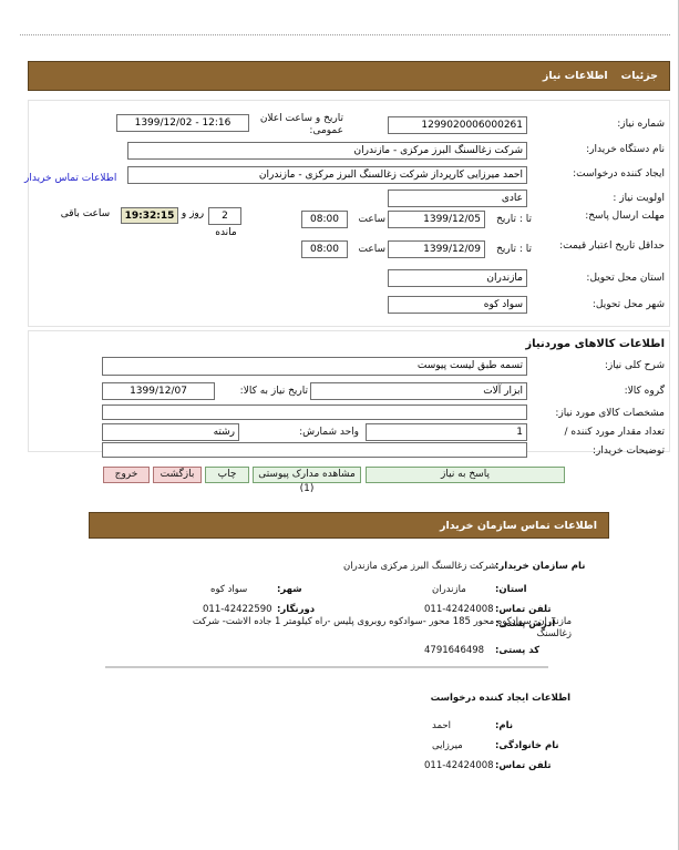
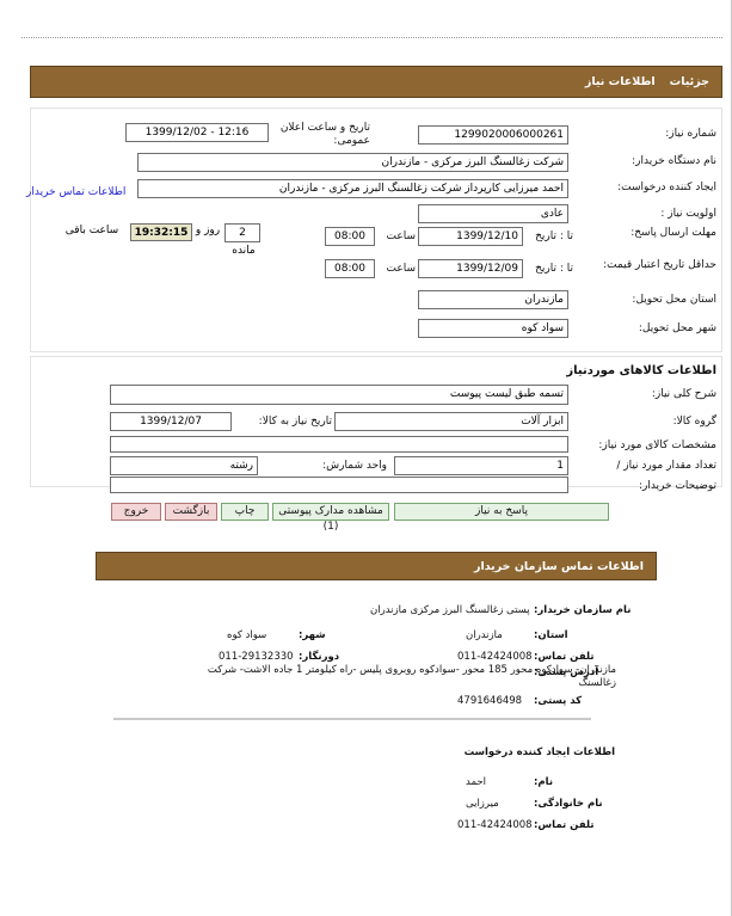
  جزئیات
  اطلاعات نیاز
  شماره نیاز:
  1299020006000261
  تاریخ و ساعت اعلان عمومی:
  1399/12/02 - 12:16
  نام دستگاه خریدار:
  شرکت زغالسنگ البرز مرکزی - مازندران
  ایجاد کننده درخواست:
  احمد میرزایی کارپرداز شرکت زغالسنگ البرز مرکزی - مازندران
  اطلاعات تماس خریدار
  اولویت نیاز :
  عادی
  مهلت ارسال پاسخ:
  تا : تاریخ
- 1399/12/05
+ 1399/12/10
  ساعت
  08:00
  2
  مانده
  روز و
  19:32:15
  ساعت باقی
  حداقل تاریخ اعتبار قیمت:
  تا : تاریخ
  1399/12/09
  ساعت
  08:00
  استان محل تحویل:
  مازندران
  شهر محل تحویل:
  سواد کوه
  اطلاعات کالاهای موردنیاز
  شرح کلی نیاز:
  تسمه طبق لیست پیوست
  گروه کالا:
  ابزار آلات
  تاریخ نیاز به کالا:
  1399/12/07
  مشخصات کالای مورد نیاز:
- تعداد مقدار مورد کننده /
+ تعداد مقدار مورد نیاز /
  1
  واحد شمارش:
  رشته
  توضیحات خریدار:
  پاسخ به نیاز
  مشاهده مدارک پیوستی (1)
  چاپ
  بازگشت
  خروج
  اطلاعات تماس سازمان خریدار
  نام سازمان خریدار:
- شرکت زغالسنگ البرز مرکزی مازندران
+ پستی زغالسنگ البرز مرکزی مازندران
  استان:
  مازندران
  شهر:
  سواد کوه
  تلفن تماس:
  011-42424008
  دورنگار:
- 011-42422590
+ 011-29132330
  آدرس پستی:
  مازندران- سوادکوه محور 185 محور -سوادکوه روبروی پلیس -راه کیلومتر 1 جاده الاشت- شرکت زغالسنگ
  کد پستی:
  4791646498
  اطلاعات ایجاد کننده درخواست
  نام:
  احمد
  نام خانوادگی:
  میرزایی
  تلفن تماس:
  011-42424008
